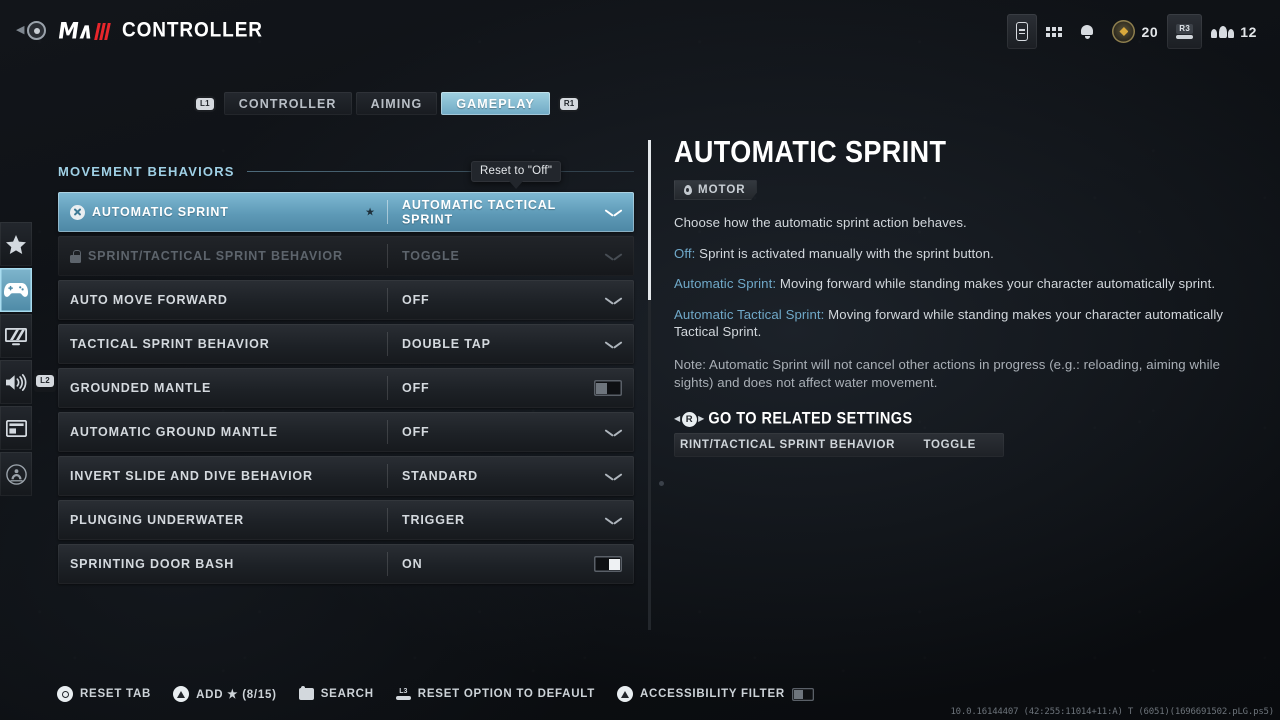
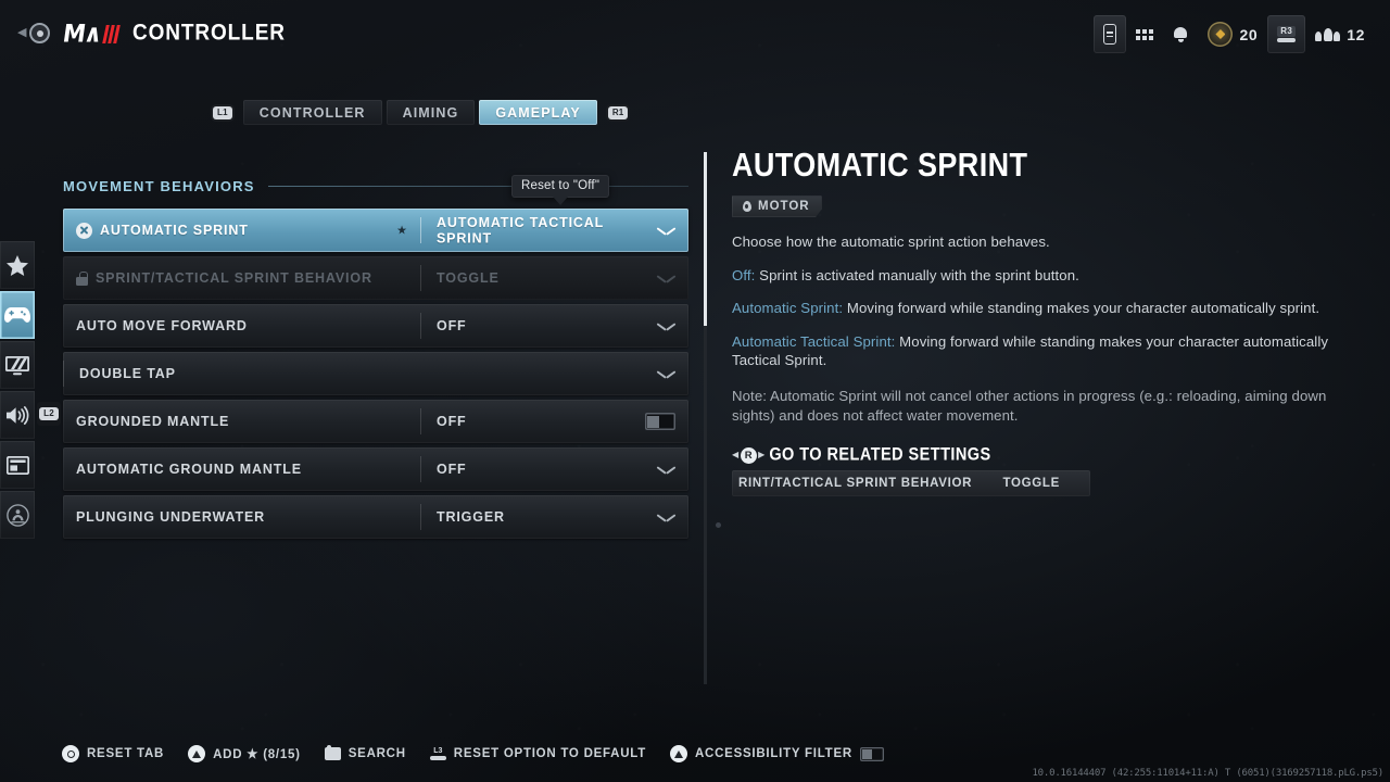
  ◀
  CONTROLLER
  20
  R3
  12
  L1
  CONTROLLER
  AIMING
  GAMEPLAY
  R1
  L2
  MOVEMENT BEHAVIORS
  AUTOMATIC SPRINT
  ★
  AUTOMATIC TACTICAL SPRINT
  SPRINT/TACTICAL SPRINT BEHAVIOR
  TOGGLE
  AUTO MOVE FORWARD
  OFF
- TACTICAL SPRINT BEHAVIOR
  DOUBLE TAP
  GROUNDED MANTLE
  OFF
  AUTOMATIC GROUND MANTLE
  OFF
- INVERT SLIDE AND DIVE BEHAVIOR
- STANDARD
  PLUNGING UNDERWATER
  TRIGGER
- SPRINTING DOOR BASH
- ON
  Reset to "Off"
  AUTOMATIC SPRINT
  MOTOR
  Choose how the automatic sprint action behaves.
  Off: Sprint is activated manually with the sprint button.
  Automatic Sprint: Moving forward while standing makes your character automatically sprint.
  Automatic Tactical Sprint: Moving forward while standing makes your character automatically Tactical Sprint.
- Note: Automatic Sprint will not cancel other actions in progress (e.g.: reloading, aiming while sights) and does not affect water movement.
+ Note: Automatic Sprint will not cancel other actions in progress (e.g.: reloading, aiming down sights) and does not affect water movement.
  ◀
  R
  ▶
  GO TO RELATED SETTINGS
  RINT/TACTICAL SPRINT BEHAVIOR
  TOGGLE
  RESET TAB
  ADD ★ (8/15)
  SEARCH
  RESET OPTION TO DEFAULT
  ACCESSIBILITY FILTER
- 10.0.16144407 (42:255:11014+11:A) T (6051)(1696691502.pLG.ps5)
+ 10.0.16144407 (42:255:11014+11:A) T (6051)(3169257118.pLG.ps5)
